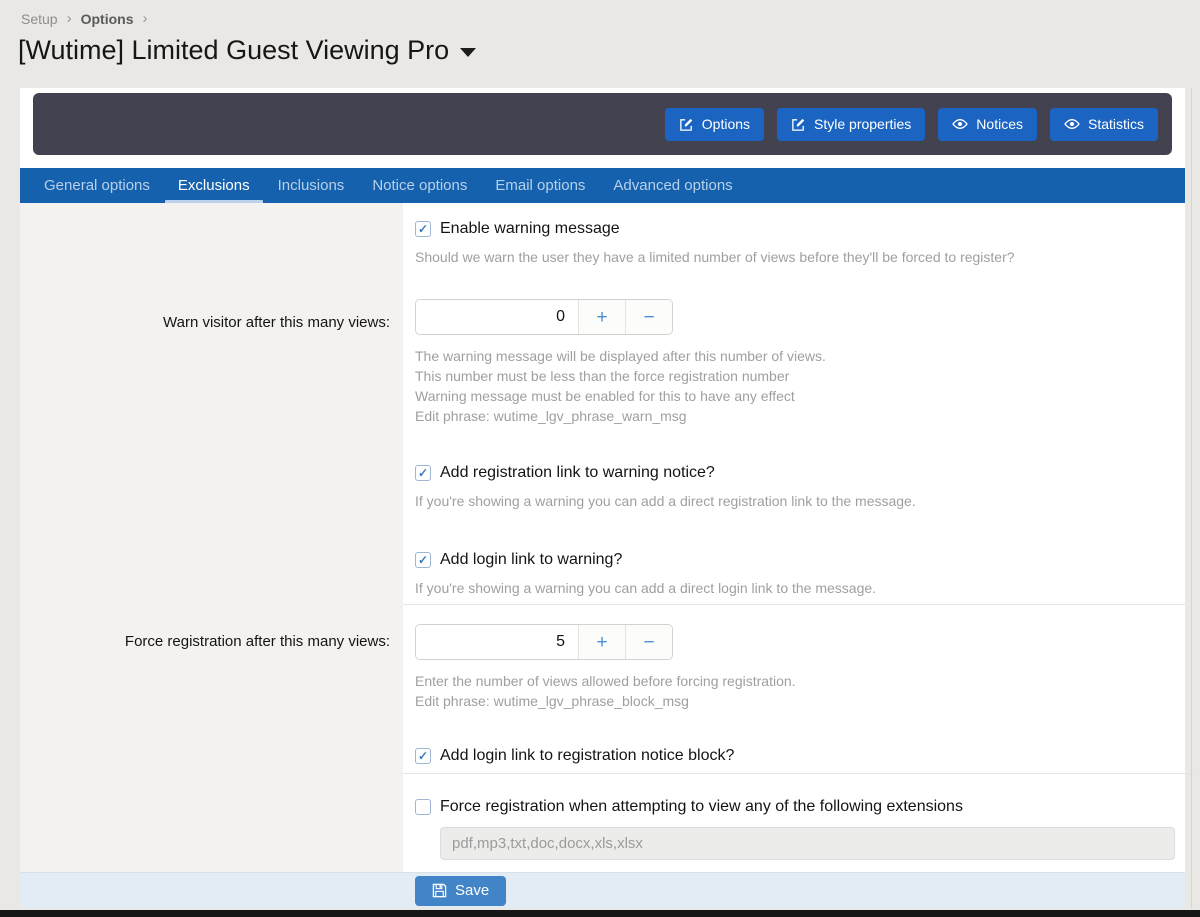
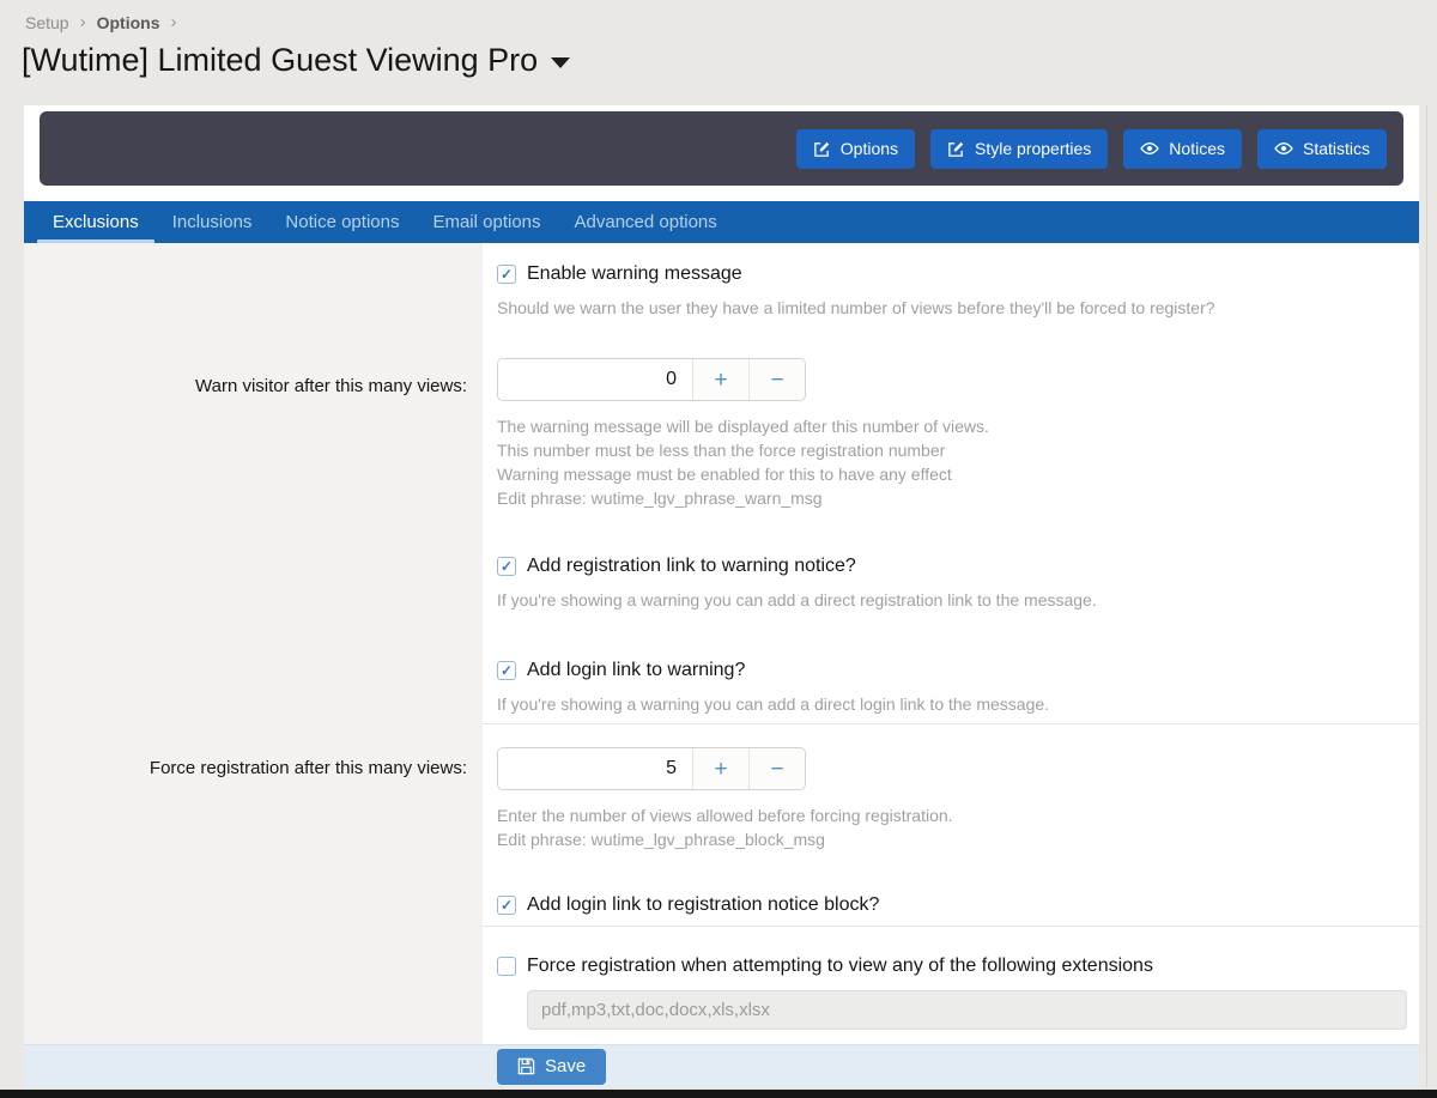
  Setup
  ›
  Options
  ›
  [Wutime] Limited Guest Viewing Pro
  Options
  Style properties
  Notices
  Statistics
- General options
  Exclusions
  Inclusions
  Notice options
  Email options
  Advanced options
  Warn visitor after this many views:
  ✓
  Enable warning message
  Should we warn the user they have a limited number of views before they'll be forced to register?
  0
  +
  −
  The warning message will be displayed after this number of views.
  This number must be less than the force registration number
  Warning message must be enabled for this to have any effect
  Edit phrase: wutime_lgv_phrase_warn_msg
  ✓
  Add registration link to warning notice?
  If you're showing a warning you can add a direct registration link to the message.
  ✓
  Add login link to warning?
  If you're showing a warning you can add a direct login link to the message.
  Force registration after this many views:
  5
  +
  −
  Enter the number of views allowed before forcing registration.
  Edit phrase: wutime_lgv_phrase_block_msg
  ✓
  Add login link to registration notice block?
  Force registration when attempting to view any of the following extensions
  pdf,mp3,txt,doc,docx,xls,xlsx
  Save
